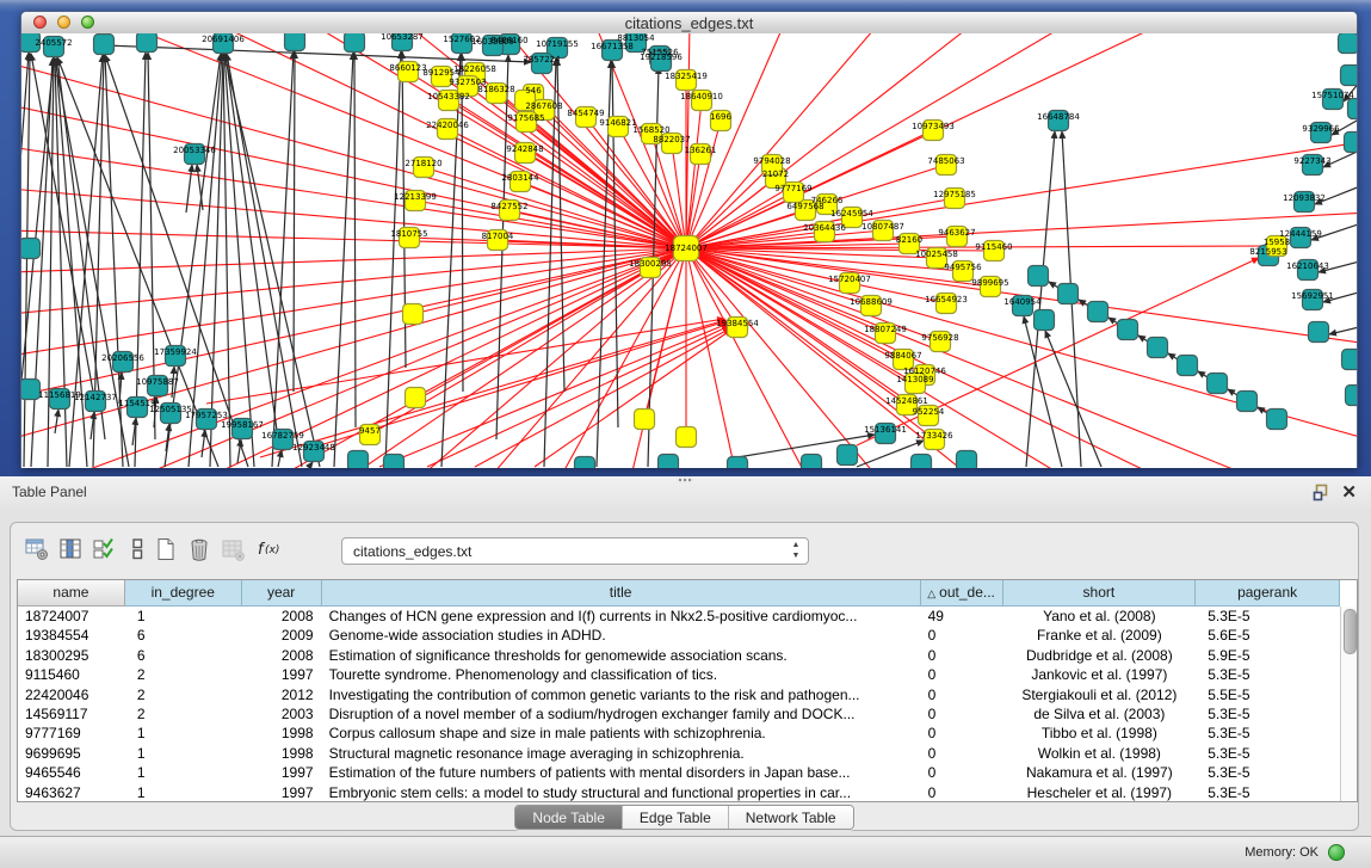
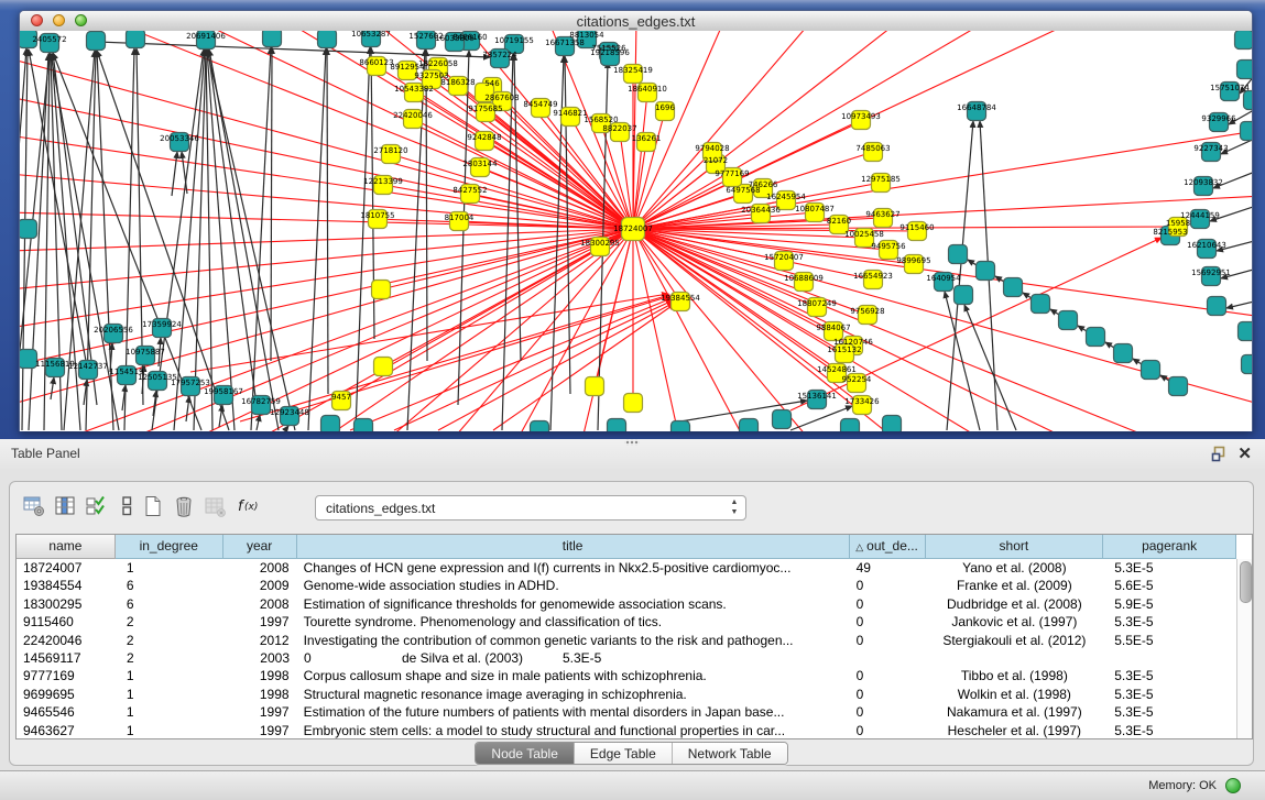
  citations_edges.txt
  2405572
  20691406
  10653287
  1527602
  8466160
  10719155
  16671358
  7515526
  16033809
  7857224
  8813054
  19218596
  20053346
  16648784
  15751074
  9329966
  9227343
  12093832
  12444159
  16210643
  15692951
  1640954
  15136141
  11156819
  12142737
  1154519
  12505135
  20206556
  10975887
  17359924
  17957253
  19958167
  16782759
  12923448
  8215953
  18300295
  19384554
  8660123
  8912954
  18226058
  9327503
  8186328
  10543382
  546
  2867608
  9175685
  8454749
  9146821
  1568520
  8822037
  136261
  22420046
  2718120
  9242848
  2803144
  12213399
  8427552
  1810755
  817004
  18325419
  18640910
  1696
  10973493
  7485063
  12975185
  9463627
  9115460
  10025458
  9495756
  82160
  10807487
  20364436
  16245954
  746266
  6497568
  9777169
  21072
  9794028
  15720407
  10688609
  16654923
  18807249
  9756928
  9884067
  16120746
- 1413089
+ 1615132
  14524861
  952254
  1733426
  9899695
  9457
  15958
  18724007
  Table Panel
  ✕
  f
  (x)
  citations_edges.txt
  name
  in_degree
  year
  title
  △ out_de...
  short
  pagerank
  18724007
  1
  2008
  Changes of HCN gene expression and I(f) currents in Nkx2.5-positive cardiomyoc...
  49
  Yano et al. (2008)
  5.3E-5
  19384554
  6
  2009
  Genome-wide association studies in ADHD.
  0
  Franke et al. (2009)
  5.6E-5
  18300295
  6
  2008
  Estimation of significance thresholds for genomewide association scans.
  0
  Dudbridge et al. (2008)
  5.9E-5
  9115460
  2
  1997
  Tourette syndrome. Phenomenology and classification of tics.
  0
  Jankovic et al. (1997)
  5.3E-5
  22420046
  2
  2012
  Investigating the contribution of common genetic variants to the risk and pathogen...
  0
  Stergiakouli et al. (2012)
  5.5E-5
  14569117
  2
  2003
- Disruption of a novel member of a sodium/hydrogen exchanger family and DOCK...
  0
  de Silva et al. (2003)
  5.3E-5
  9777169
  1
  1998
  Corpus callosum shape and size in male patients with schizophrenia.
  0
  Tibbo et al. (1998)
  5.3E-5
  9699695
  1
  1998
  Structural magnetic resonance image averaging in schizophrenia.
  0
  Wolkin et al. (1998)
  5.3E-5
  9465546
  1
  1997
  Estimation of the future numbers of patients with mental disorders in Japan base...
  0
  Nakamura et al. (1997)
  5.3E-5
  9463627
  1
  1997
  Embryonic stem cells: a model to study structural and functional properties in car...
  0
  Hescheler et al. (1997)
  5.3E-5
  Node Table
  Edge Table
  Network Table
  Memory: OK
